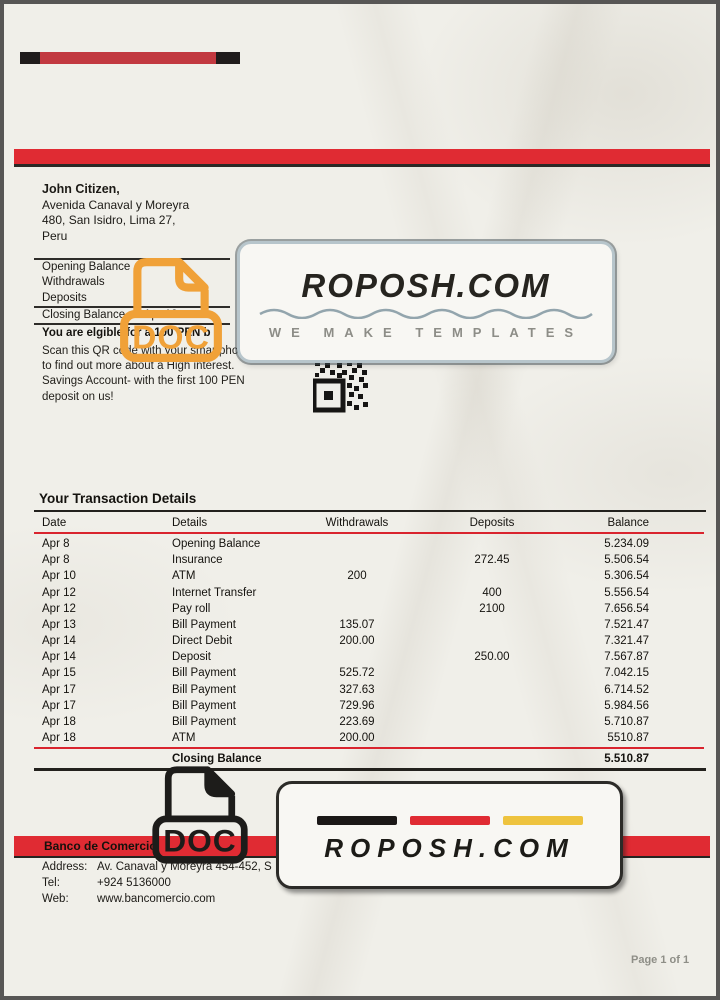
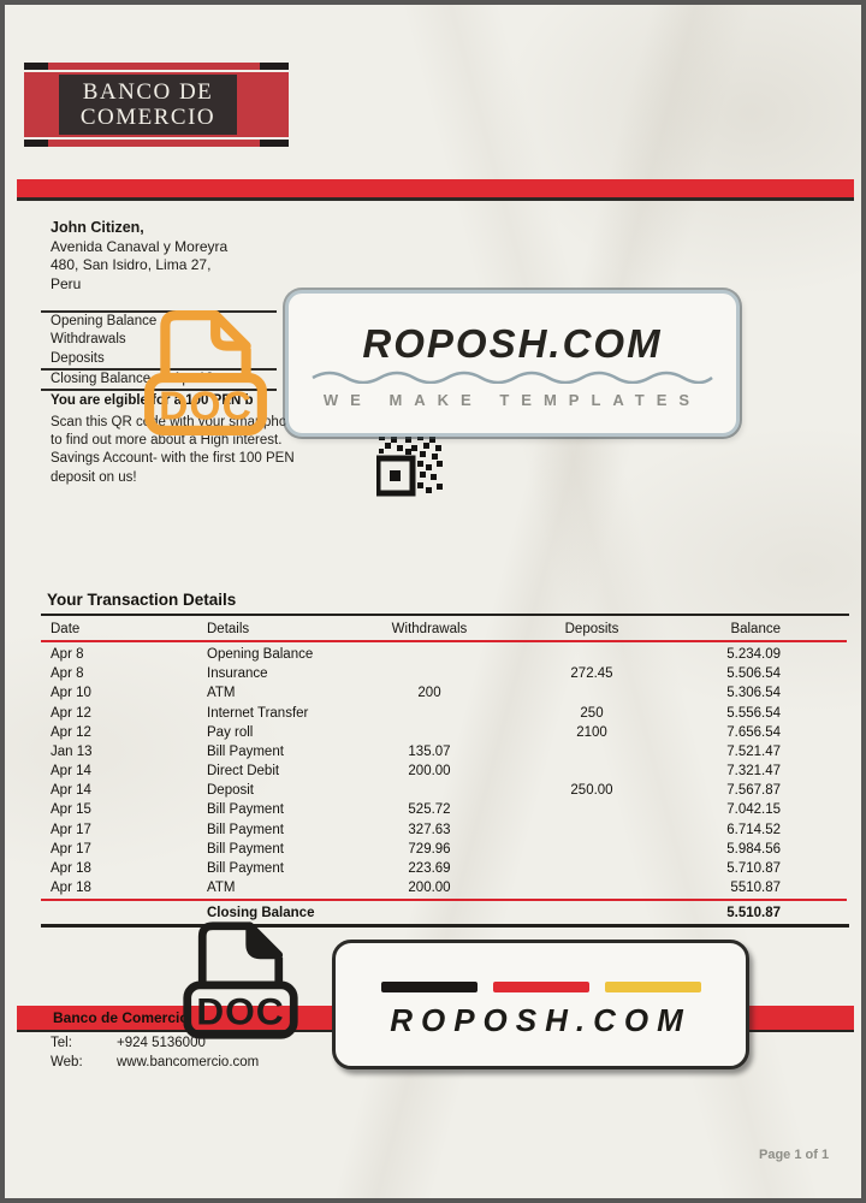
+ BANCO DE
+ COMERCIO
  John Citizen,
  Avenida Canaval y Moreyra
  480, San Isidro, Lima 27,
  Peru
  Opening Balance
  Withdrawals
  Deposits
  You are elgibleor a 100 PEN b
  Scan this QR ce with your smapho to find out more about a High interest. Savings Account- with the first 100 PEN deposit on us!
  ROPOSH.COM
  WE MAKE TEMPLATES
  DOC
  Your Transaction Details
  Date
  Details
  Withdrawals
  Deposits
  Balance
  Apr 8
  Opening Balance
  5.234.09
  Apr 8
  Insurance
  272.45
  5.506.54
  Apr 10
  ATM
  200
  5.306.54
  Apr 12
  Internet Transfer
- 400
+ 250
  5.556.54
  Apr 12
  Pay roll
  2100
  7.656.54
- Apr 13
+ Jan 13
  Bill Payment
  135.07
  7.521.47
  Apr 14
  Direct Debit
  200.00
  7.321.47
  Apr 14
  Deposit
  250.00
  7.567.87
  Apr 15
  Bill Payment
  525.72
  7.042.15
  Apr 17
  Bill Payment
  327.63
  6.714.52
  Apr 17
  Bill Payment
  729.96
  5.984.56
  Apr 18
  Bill Payment
  223.69
  5.710.87
  Apr 18
  ATM
  200.00
  5510.87
  Closing Balance
  5.510.87
  Banco de Comerci
- Address: Av. Canaval y Moreyra 454-452, S
  Tel: +924 5136000
  Web: www.bancomercio.com
  DOC
  ROPOSH.COM
  Page 1 of 1
